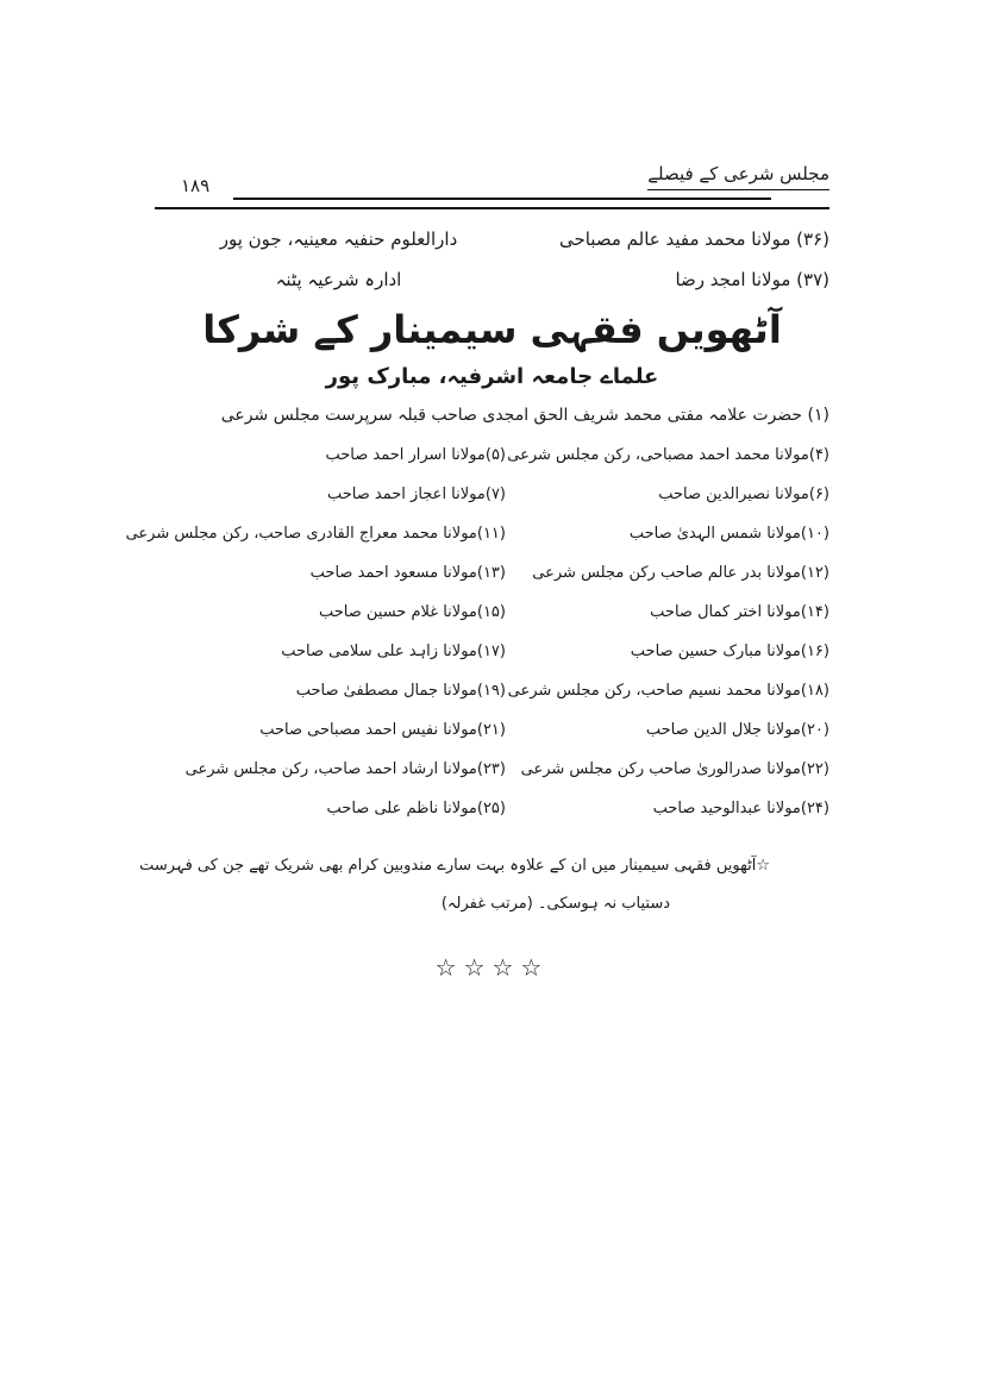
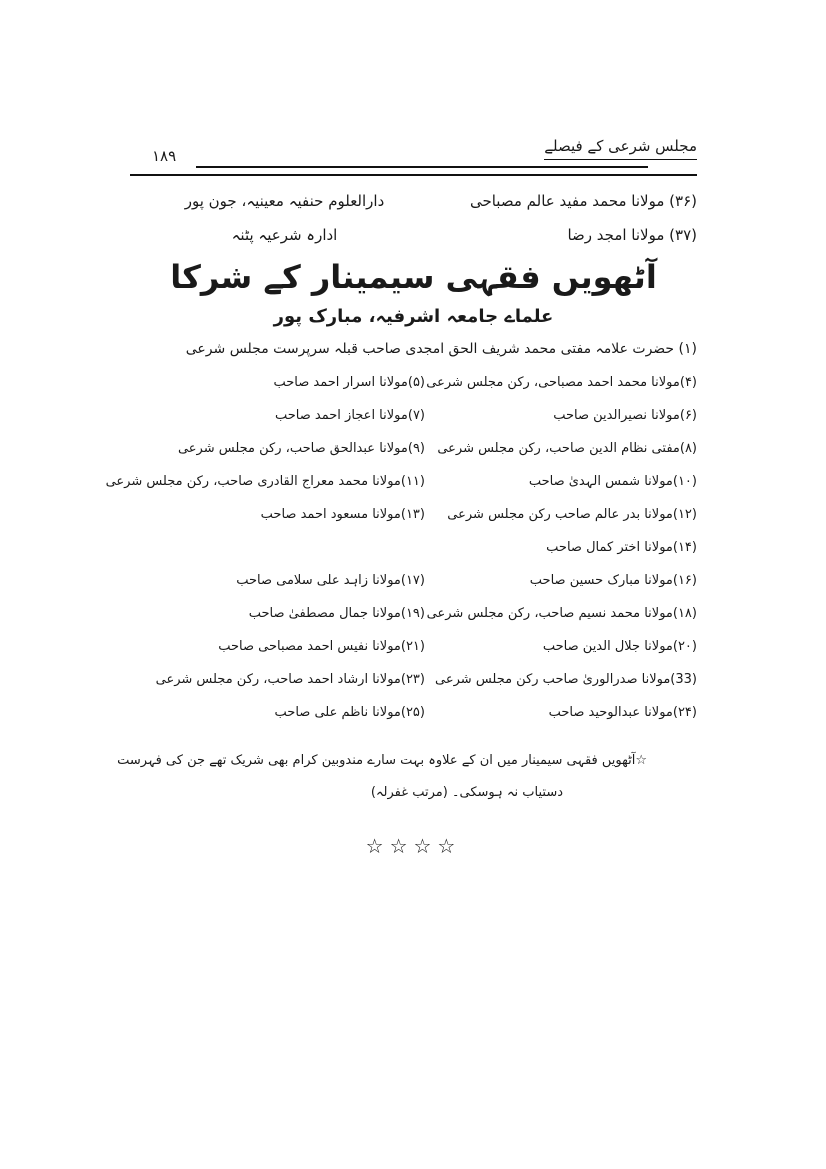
  مجلس شرعی کے فیصلے
  ۱۸۹
  (۳۶) مولانا محمد مفید عالم مصباحی
  دارالعلوم حنفیہ معینیہ، جون پور
  (۳۷) مولانا امجد رضا
  ادارہ شرعیہ پٹنہ
  آٹھویں فقہی سیمینار کے شرکا
  علماے جامعہ اشرفیہ، مبارک پور
  (۱) حضرت علامہ مفتی محمد شریف الحق امجدی صاحب قبلہ سرپرست مجلس شرعی
  (۴)مولانا محمد احمد مصباحی، رکن مجلس شرعی
  (۵)مولانا اسرار احمد صاحب
  (۶)مولانا نصیرالدین صاحب
  (۷)مولانا اعجاز احمد صاحب
+ (۸)مفتی نظام الدین صاحب، رکن مجلس شرعی
+ (۹)مولانا عبدالحق صاحب، رکن مجلس شرعی
  (۱۰)مولانا شمس الہدیٰ صاحب
  (۱۱)مولانا محمد معراج القادری صاحب، رکن مجلس شرعی
  (۱۲)مولانا بدر عالم صاحب رکن مجلس شرعی
  (۱۳)مولانا مسعود احمد صاحب
  (۱۴)مولانا اختر کمال صاحب
- (۱۵)مولانا غلام حسین صاحب
  (۱۶)مولانا مبارک حسین صاحب
  (۱۷)مولانا زاہد علی سلامی صاحب
  (۱۸)مولانا محمد نسیم صاحب، رکن مجلس شرعی
  (۱۹)مولانا جمال مصطفیٰ صاحب
  (۲۰)مولانا جلال الدین صاحب
  (۲۱)مولانا نفیس احمد مصباحی صاحب
- (۲۲)مولانا صدرالوریٰ صاحب رکن مجلس شرعی
+ (33)مولانا صدرالوریٰ صاحب رکن مجلس شرعی
  (۲۳)مولانا ارشاد احمد صاحب، رکن مجلس شرعی
  (۲۴)مولانا عبدالوحید صاحب
  (۲۵)مولانا ناظم علی صاحب
  ☆آٹھویں فقہی سیمینار میں ان کے علاوہ بہت سارے مندوبین کرام بھی شریک تھے جن کی فہرست
  دستیاب نہ ہوسکی۔ (مرتب غفرلہ)
  ☆☆☆☆
